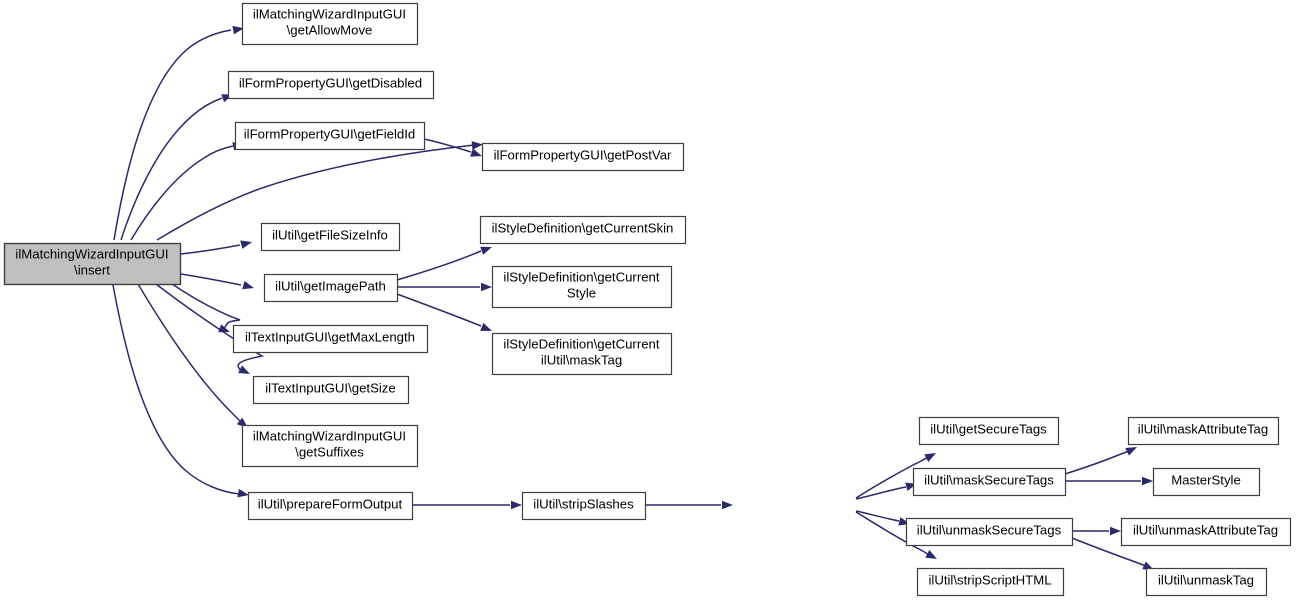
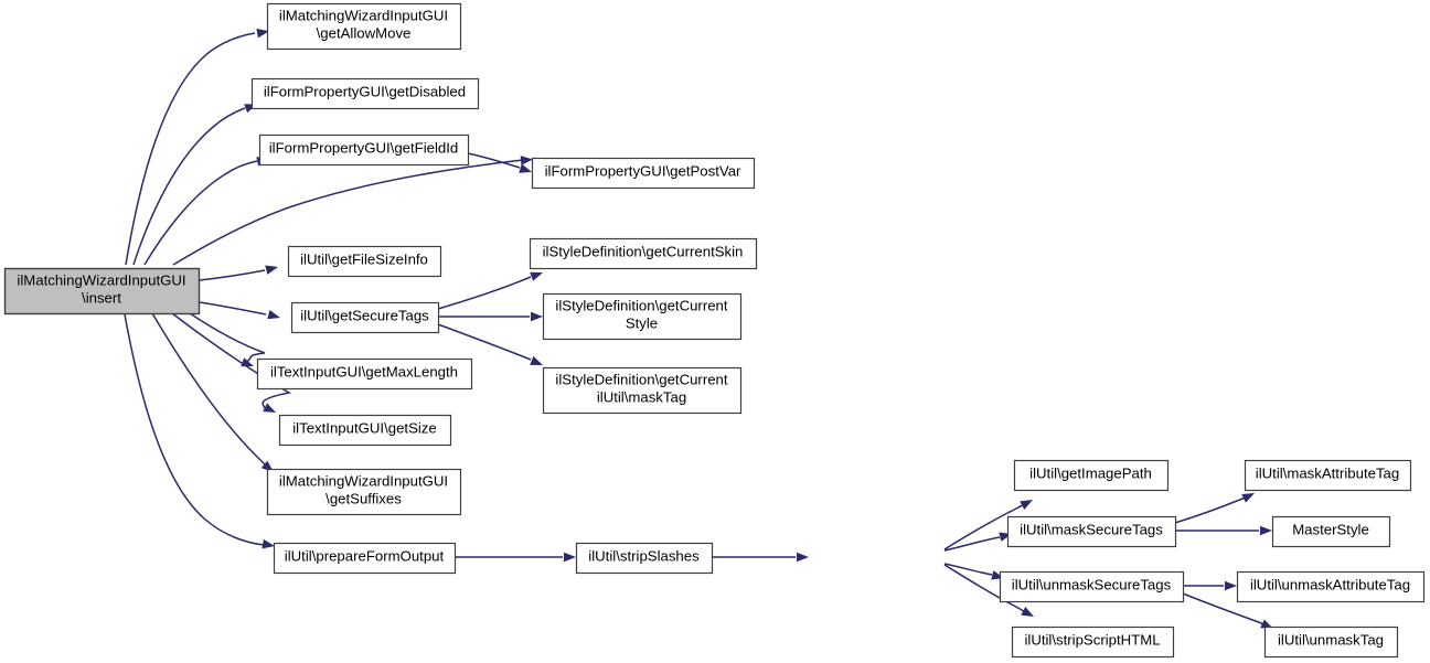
  ilMatchingWizardInputGUI \insert
  ilMatchingWizardInputGUI \getAllowMove
  ilFormPropertyGUI\getDisabled
  ilFormPropertyGUI\getFieldId
  ilFormPropertyGUI\getPostVar
  ilUtil\getFileSizeInfo
- ilUtil\getImagePath
+ ilUtil\getSecureTags
  ilStyleDefinition\getCurrentSkin
  ilStyleDefinition\getCurrent Style
  ilStyleDefinition\getCurrent ilUtil\maskTag
  ilTextInputGUI\getMaxLength
  ilTextInputGUI\getSize
  ilMatchingWizardInputGUI \getSuffixes
  ilUtil\prepareFormOutput
  ilUtil\stripSlashes
- ilUtil\getSecureTags
+ ilUtil\getImagePath
  ilUtil\maskSecureTags
  ilUtil\unmaskSecureTags
  ilUtil\stripScriptHTML
  ilUtil\maskAttributeTag
  MasterStyle
  ilUtil\unmaskAttributeTag
  ilUtil\unmaskTag
